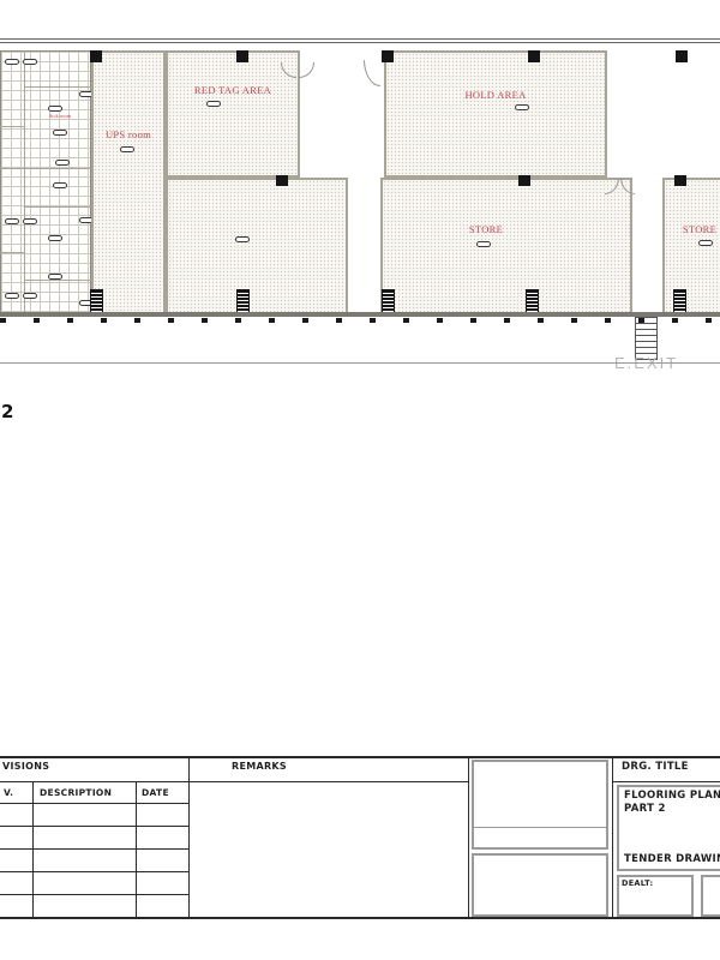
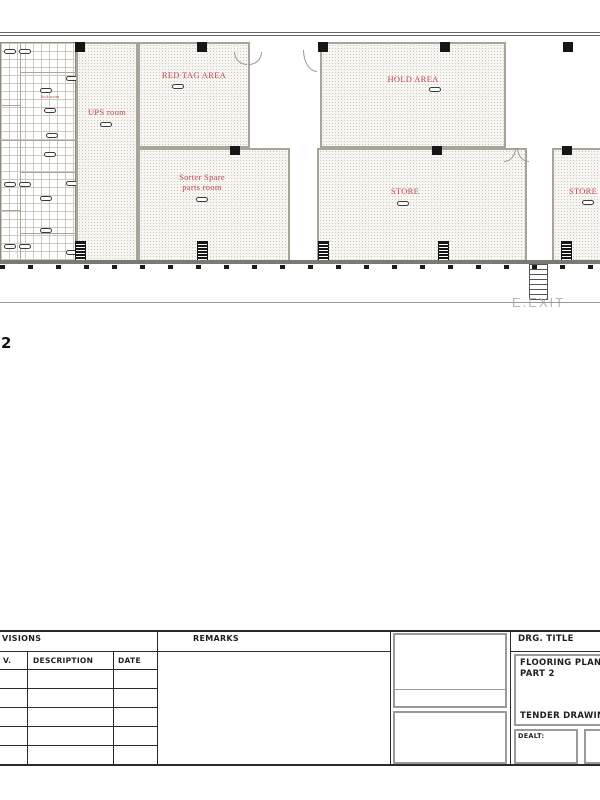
  UPS room
  RED TAG AREA
  HOLD AREA
+ Sorter Spare
+ parts room
  STORE
  STORE
  2
  VISIONS
  V.
  DESCRIPTION
  DATE
  REMARKS
  DRG. TITLE
  FLOORING PLAN
  PART 2
  TENDER DRAWI
  DEALT:
